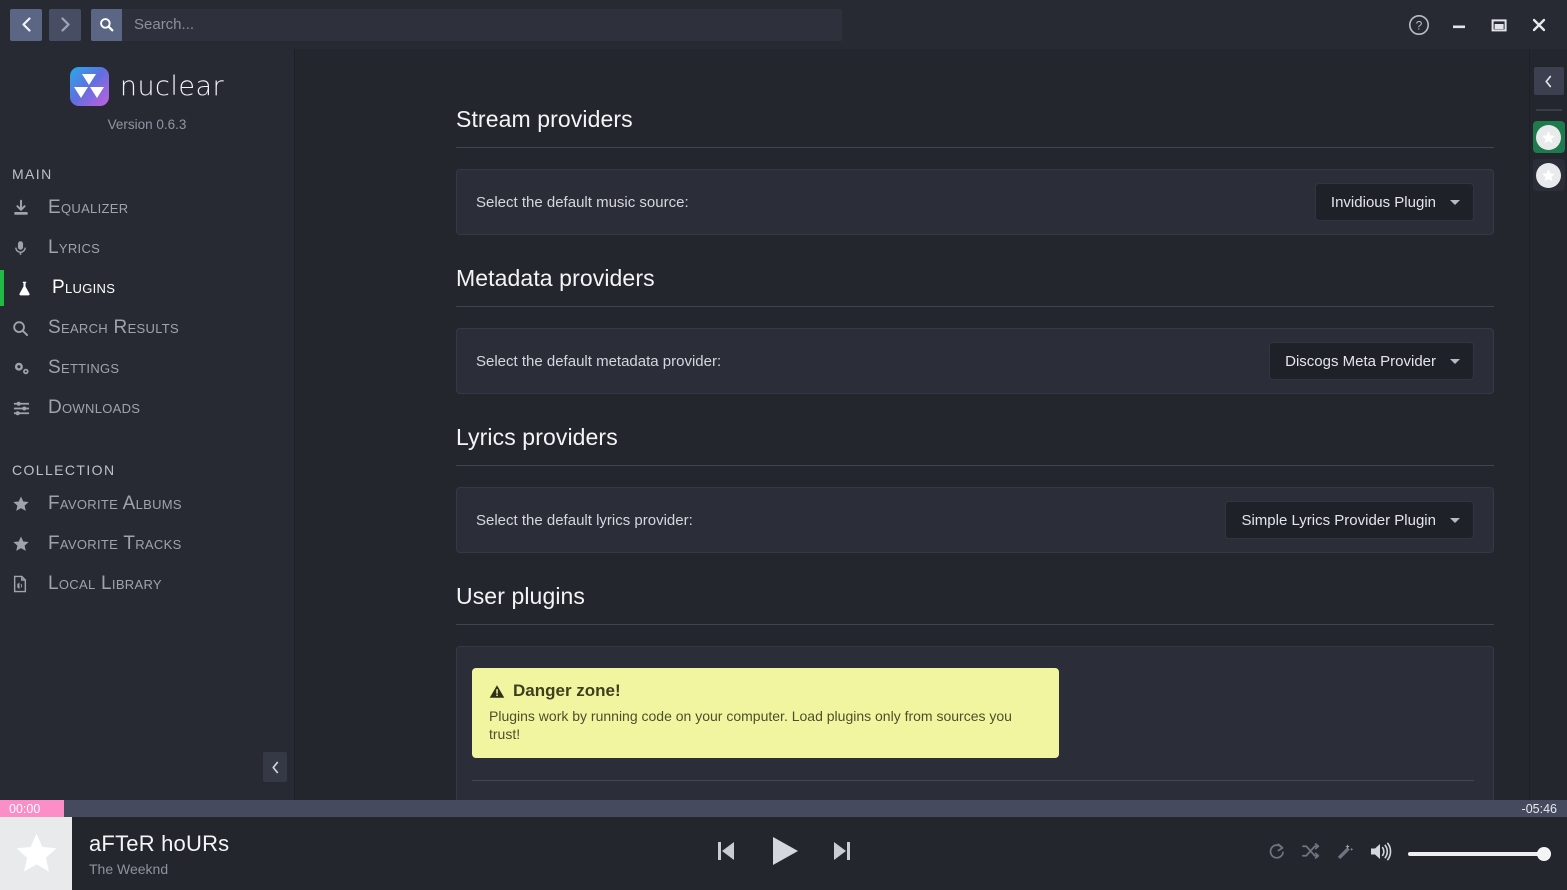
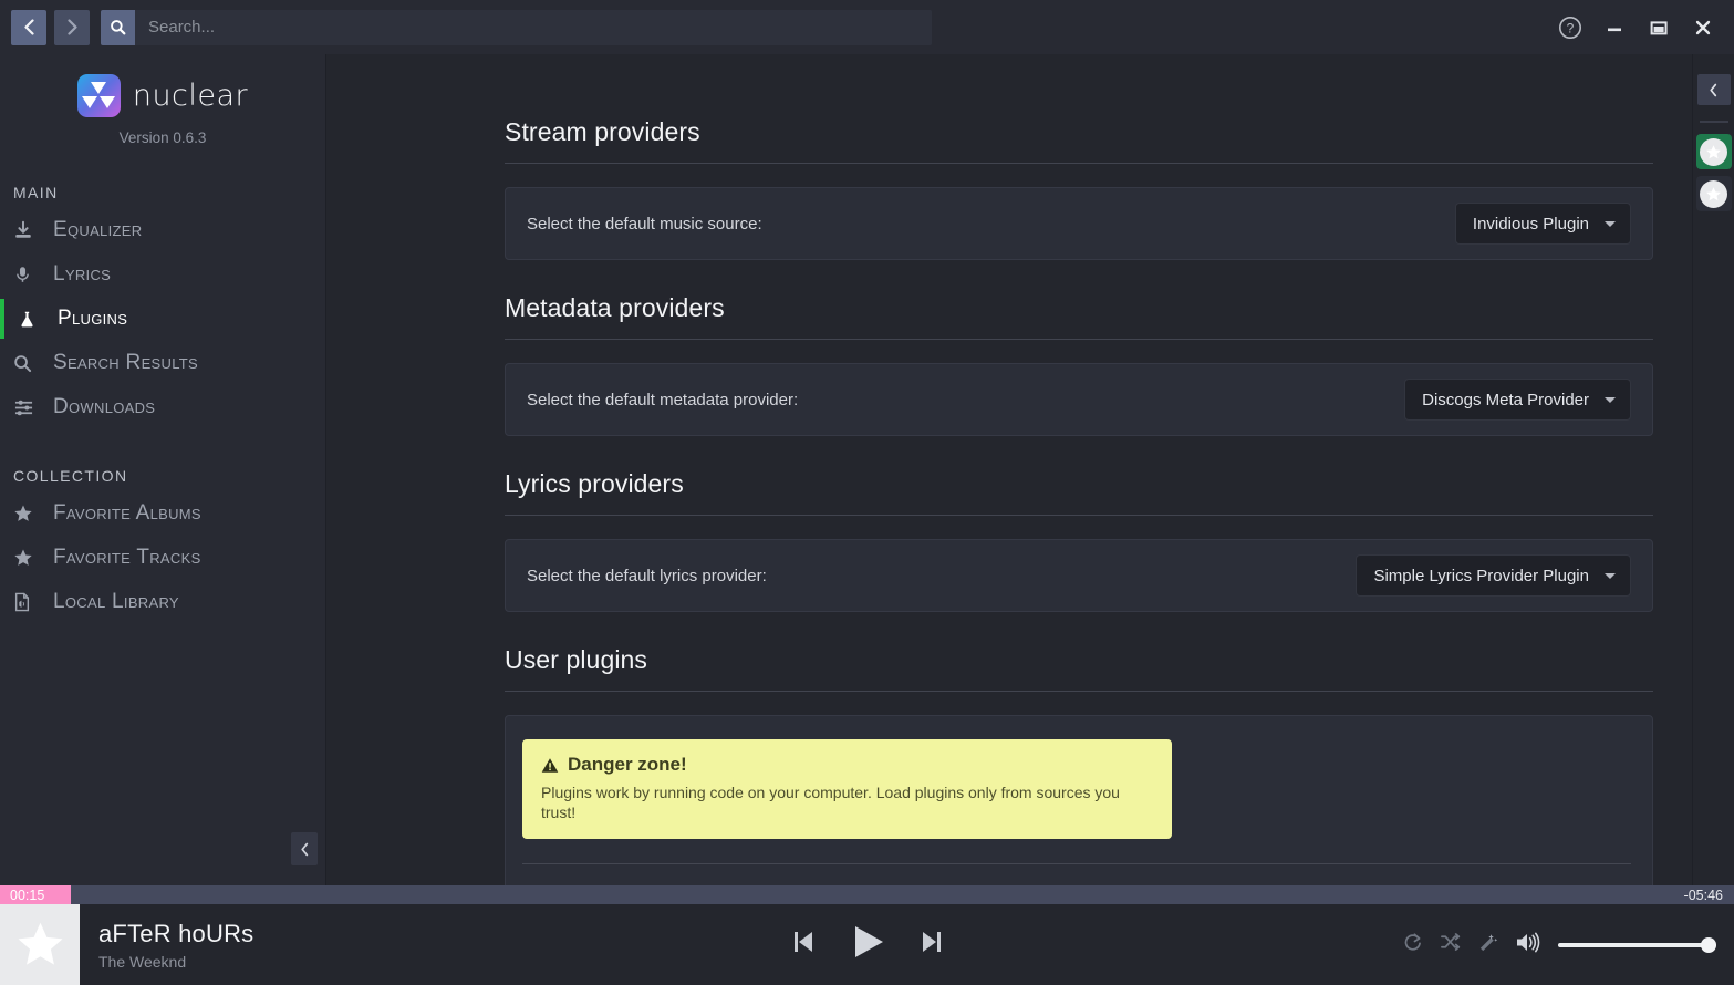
  Search...
  ?
  nuclear
  Version 0.6.3
  MAIN
  Equalizer
  Lyrics
  Plugins
  Search Results
- Settings
  Downloads
  COLLECTION
  Favorite Albums
  Favorite Tracks
  Local Library
  Stream providers
  Select the default music source:
  Invidious Plugin
  Metadata providers
  Select the default metadata provider:
  Discogs Meta Provider
  Lyrics providers
  Select the default lyrics provider:
  Simple Lyrics Provider Plugin
  User plugins
  Danger zone!
  Plugins work by running code on your computer. Load plugins only from sources you trust!
- 00:00
+ 00:15
  -05:46
  aFTeR hoURs
  The Weeknd
